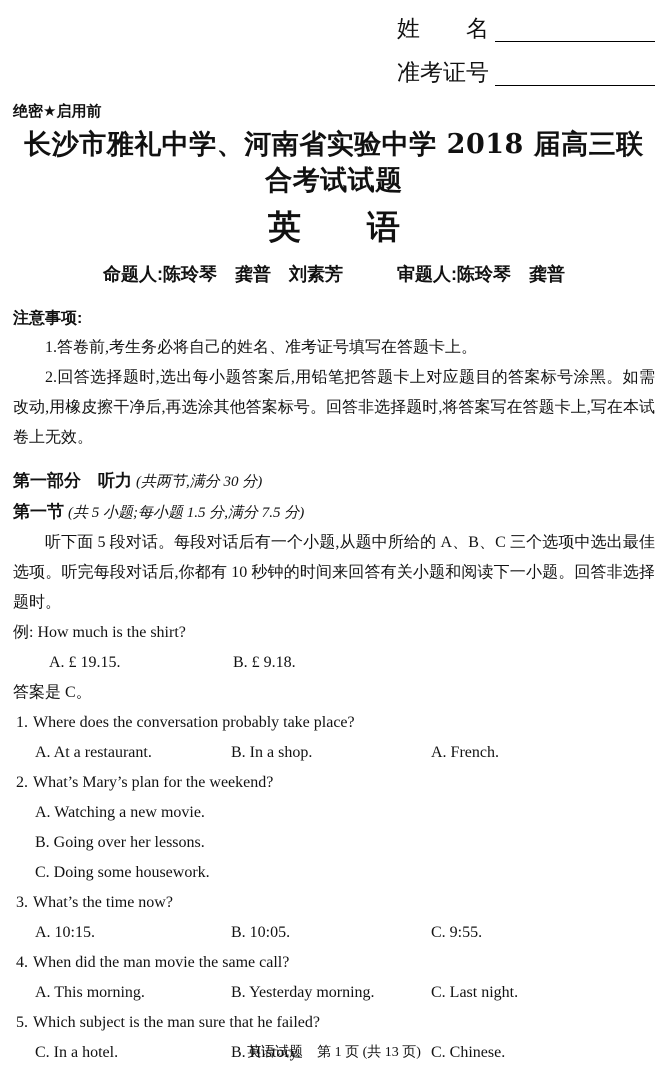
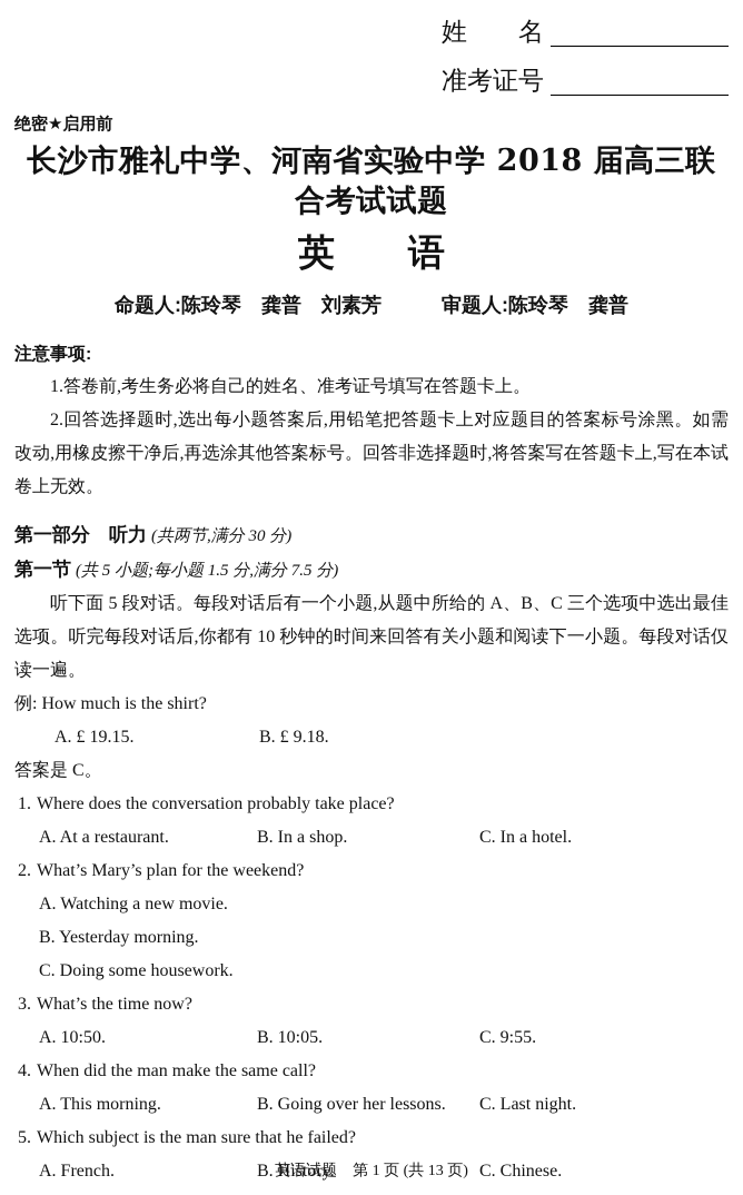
  姓 名
  准考证号
  绝密★启用前
  长沙市雅礼中学、河南省实验中学 2018 届高三联合考试试题
  英 语
  命题人:陈玲琴 龚普 刘素芳 审题人:陈玲琴 龚普
  注意事项:
  1.答卷前,考生务必将自己的姓名、准考证号填写在答题卡上。
  2.回答选择题时,选出每小题答案后,用铅笔把答题卡上对应题目的答案标号涂黑。如需改动,用橡皮擦干净后,再选涂其他答案标号。回答非选择题时,将答案写在答题卡上,写在本试卷上无效。
  第一部分 听力 (共两节,满分 30 分)
  第一节 (共 5 小题;每小题 1.5 分,满分 7.5 分)
- 听下面 5 段对话。每段对话后有一个小题,从题中所给的 A、B、C 三个选项中选出最佳选项。听完每段对话后,你都有 10 秒钟的时间来回答有关小题和阅读下一小题。回答非选择题时。
+ 听下面 5 段对话。每段对话后有一个小题,从题中所给的 A、B、C 三个选项中选出最佳选项。听完每段对话后,你都有 10 秒钟的时间来回答有关小题和阅读下一小题。每段对话仅读一遍。
  例: How much is the shirt?
  A. £ 19.15.
  B. £ 9.18.
  答案是 C。
  1. Where does the conversation probably take place?
  A. At a restaurant.
  B. In a shop.
- A. French.
+ C. In a hotel.
  2. What’s Mary’s plan for the weekend?
  A. Watching a new movie.
- B. Going over her lessons.
+ B. Yesterday morning.
  C. Doing some housework.
  3. What’s the time now?
- A. 10:15.
+ A. 10:50.
  B. 10:05.
  C. 9:55.
- 4. When did the man movie the same call?
+ 4. When did the man make the same call?
  A. This morning.
- B. Yesterday morning.
+ B. Going over her lessons.
  C. Last night.
  5. Which subject is the man sure that he failed?
- C. In a hotel.
+ A. French.
  B. History.
  C. Chinese.
  英语试题 第 1 页 (共 13 页)
